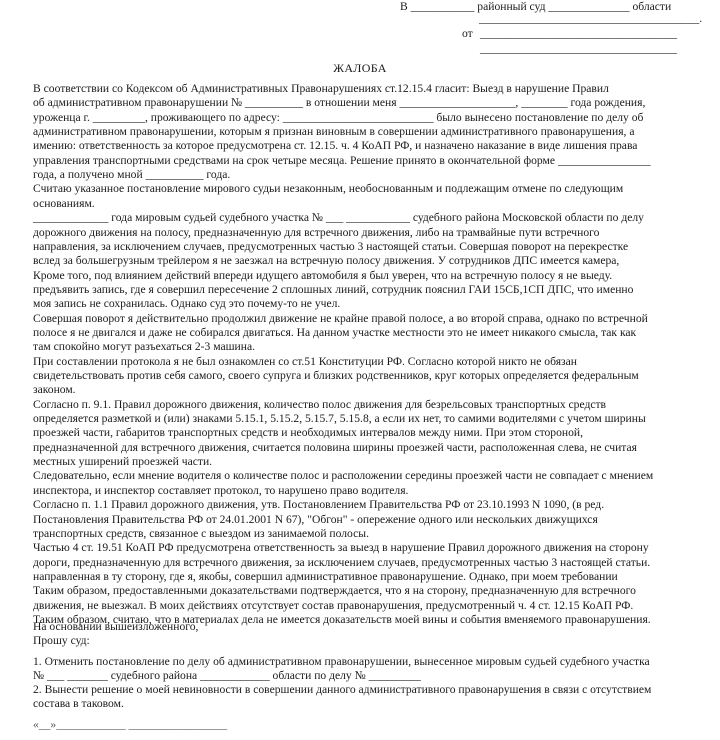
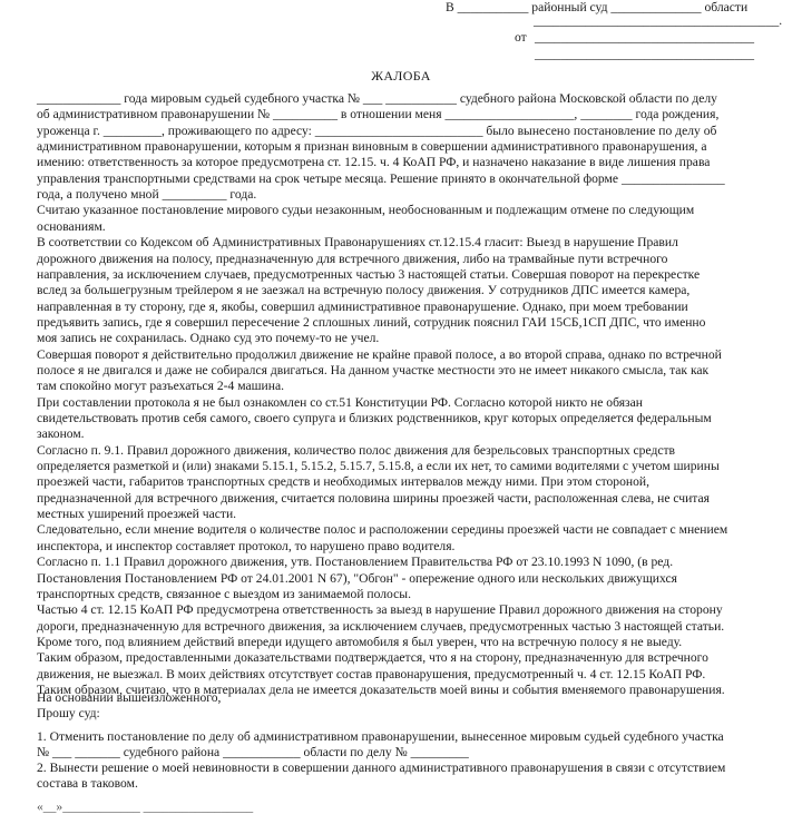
  В ___________ районный суд ______________ области
  ______________________________________.
  от
  __________________________________
  __________________________________
  ЖАЛОБА
- В соответствии со Кодексом об Административных Правонарушениях ст.12.15.4 гласит: Выезд в нарушение Правил
+ _____________ года мировым судьей судебного участка № ___ ___________ судебного района Московской области по делу
  об административном правонарушении № __________ в отношении меня ____________________, ________ года рождения,
  уроженца г. _________, проживающего по адресу: __________________________ было вынесено постановление по делу об
  административном правонарушении, которым я признан виновным в совершении административного правонарушения, а
  имению: ответственность за которое предусмотрена ст. 12.15. ч. 4 КоАП РФ, и назначено наказание в виде лишения права
  управления транспортными средствами на срок четыре месяца. Решение принято в окончательной форме ________________
  года, а получено мной __________ года.
  Считаю указанное постановление мирового судьи незаконным, необоснованным и подлежащим отмене по следующим
  основаниям.
- _____________ года мировым судьей судебного участка № ___ ___________ судебного района Московской области по делу
+ В соответствии со Кодексом об Административных Правонарушениях ст.12.15.4 гласит: Выезд в нарушение Правил
  дорожного движения на полосу, предназначенную для встречного движения, либо на трамвайные пути встречного
  направления, за исключением случаев, предусмотренных частью 3 настоящей статьи. Совершая поворот на перекрестке
  вслед за большегрузным трейлером я не заезжал на встречную полосу движения. У сотрудников ДПС имеется камера,
- Кроме того, под влиянием действий впереди идущего автомобиля я был уверен, что на встречную полосу я не выеду.
+ направленная в ту сторону, где я, якобы, совершил административное правонарушение. Однако, при моем требовании
  предъявить запись, где я совершил пересечение 2 сплошных линий, сотрудник пояснил ГАИ 15СБ,1СП ДПС, что именно
  моя запись не сохранилась. Однако суд это почему-то не учел.
  Совершая поворот я действительно продолжил движение не крайне правой полосе, а во второй справа, однако по встречной
  полосе я не двигался и даже не собирался двигаться. На данном участке местности это не имеет никакого смысла, так как
- там спокойно могут разъехаться 2-3 машина.
+ там спокойно могут разъехаться 2-4 машина.
  При составлении протокола я не был ознакомлен со ст.51 Конституции РФ. Согласно которой никто не обязан
  свидетельствовать против себя самого, своего супруга и близких родственников, круг которых определяется федеральным
  законом.
  Согласно п. 9.1. Правил дорожного движения, количество полос движения для безрельсовых транспортных средств
  определяется разметкой и (или) знаками 5.15.1, 5.15.2, 5.15.7, 5.15.8, а если их нет, то самими водителями с учетом ширины
  проезжей части, габаритов транспортных средств и необходимых интервалов между ними. При этом стороной,
  предназначенной для встречного движения, считается половина ширины проезжей части, расположенная слева, не считая
  местных уширений проезжей части.
  Следовательно, если мнение водителя о количестве полос и расположении середины проезжей части не совпадает с мнением
  инспектора, и инспектор составляет протокол, то нарушено право водителя.
  Согласно п. 1.1 Правил дорожного движения, утв. Постановлением Правительства РФ от 23.10.1993 N 1090, (в ред.
- Постановления Правительства РФ от 24.01.2001 N 67), "Обгон" - опережение одного или нескольких движущихся
+ Постановления Постановлением РФ от 24.01.2001 N 67), "Обгон" - опережение одного или нескольких движущихся
  транспортных средств, связанное с выездом из занимаемой полосы.
- Частью 4 ст. 19.51 КоАП РФ предусмотрена ответственность за выезд в нарушение Правил дорожного движения на сторону
+ Частью 4 ст. 12.15 КоАП РФ предусмотрена ответственность за выезд в нарушение Правил дорожного движения на сторону
  дороги, предназначенную для встречного движения, за исключением случаев, предусмотренных частью 3 настоящей статьи.
- направленная в ту сторону, где я, якобы, совершил административное правонарушение. Однако, при моем требовании
+ Кроме того, под влиянием действий впереди идущего автомобиля я был уверен, что на встречную полосу я не выеду.
  Таким образом, предоставленными доказательствами подтверждается, что я на сторону, предназначенную для встречного
  движения, не выезжал. В моих действиях отсутствует состав правонарушения, предусмотренный ч. 4 ст. 12.15 КоАП РФ.
  Таким образом, считаю, что в материалах дела не имеется доказательств моей вины и события вменяемого правонарушения.
  На основании вышеизложенного,
  Прошу суд:
  1. Отменить постановление по делу об административном правонарушении, вынесенное мировым судьей судебного участка
  № ___ _______ судебного района ____________ области по делу № _________
  2. Вынести решение о моей невиновности в совершении данного административного правонарушения в связи с отсутствием
  состава в таковом.
  «__»____________ _________________
